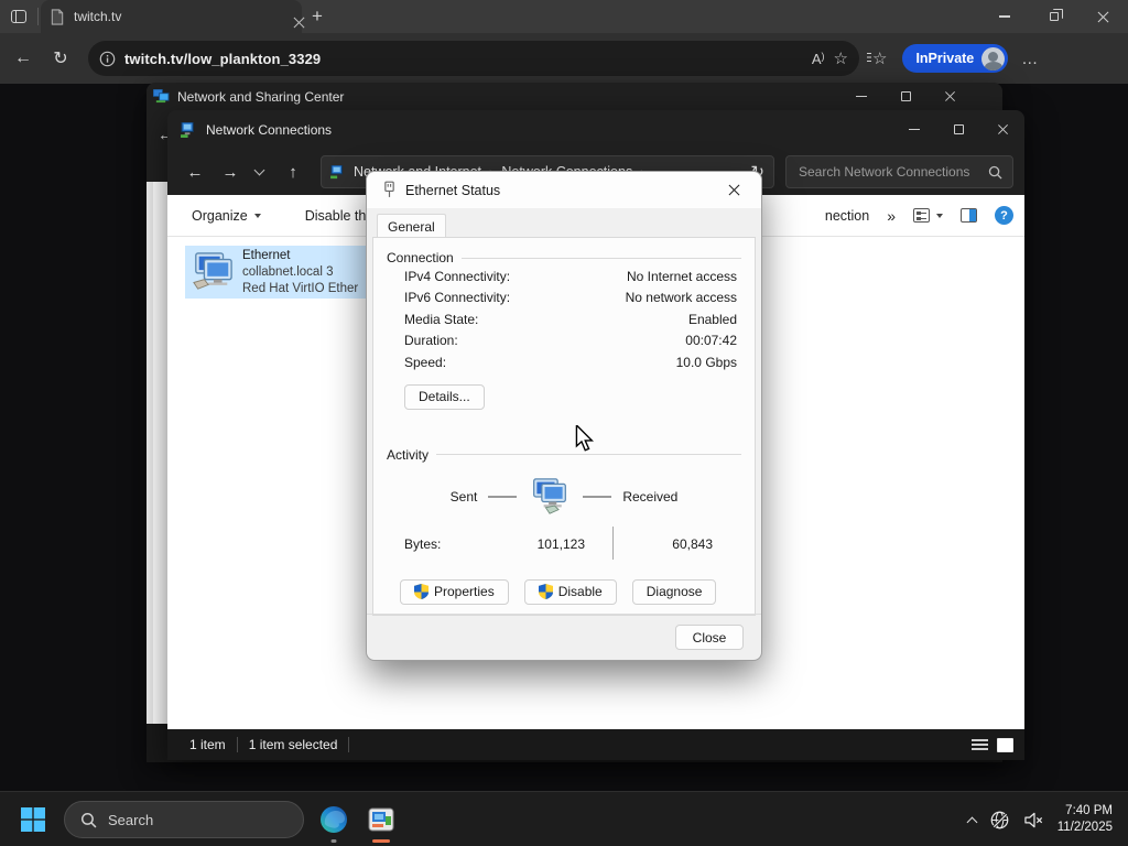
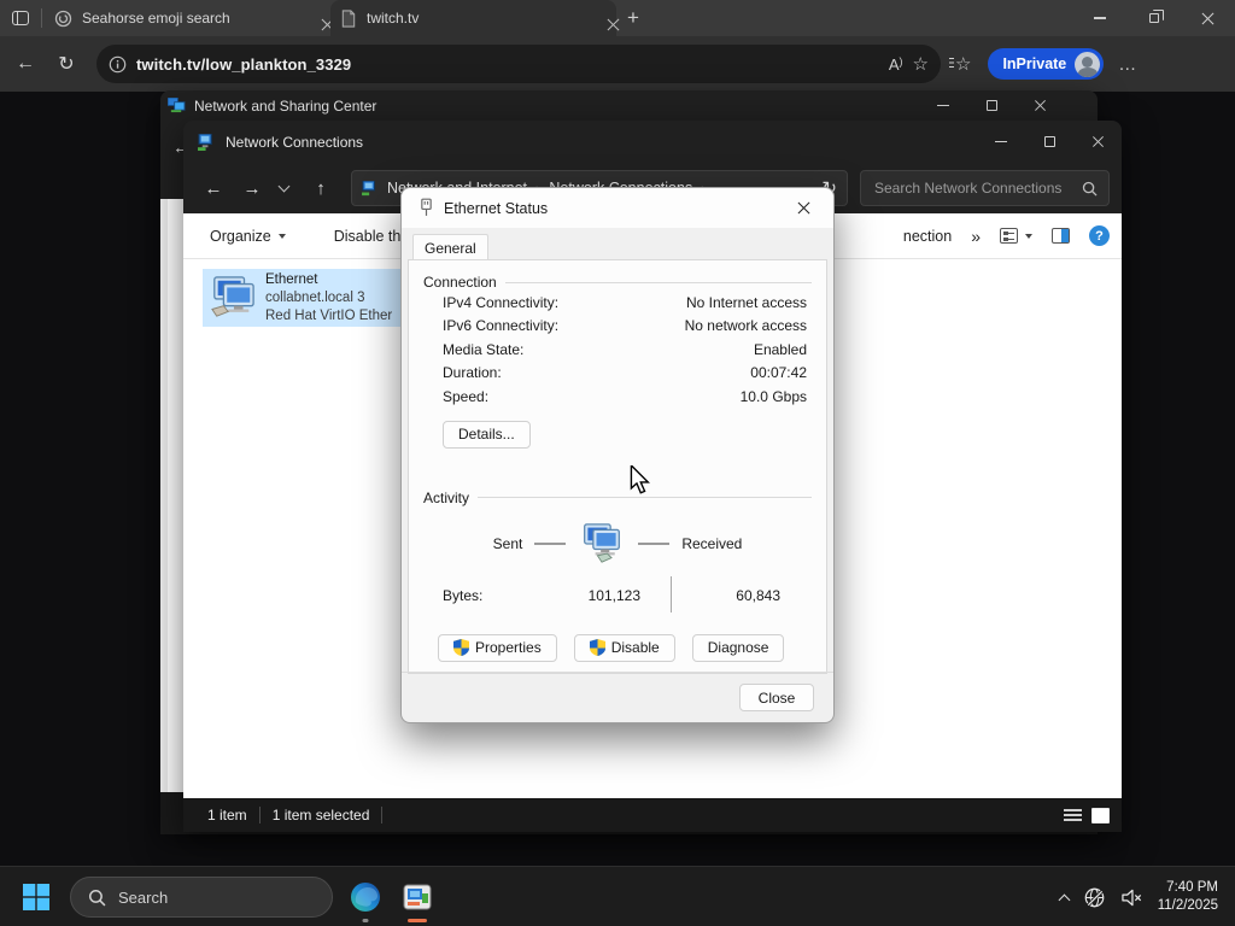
+ Seahorse emoji search
  twitch.tv
  +
  ←
  ↻
  twitch.tv/low_plankton_3329
  A)
  ☆
  ☆
  InPrivate
  …
  Network and Sharing Center
  ←
  Network Connections
  ←
  →
  ↑
  Search Network Connections
  Organize
  Disable th
  nection
  »
  ?
  Ethernet
  collabnet.local 3
  Red Hat VirtIO Ether
  1 item
  1 item selected
  Ethernet Status
  General
  Connection
  IPv4 Connectivity:
  No Internet access
  IPv6 Connectivity:
  No network access
  Media State:
  Enabled
  Duration:
  00:07:42
  Speed:
  10.0 Gbps
  Details...
  Activity
  Sent
  Received
  Bytes:
  101,123
  60,843
  Properties
  Disable
  Diagnose
  Close
  Search
  7:40 PM
  11/2/2025
